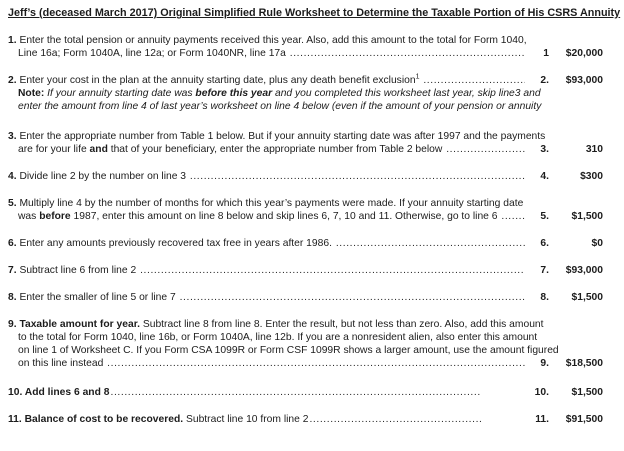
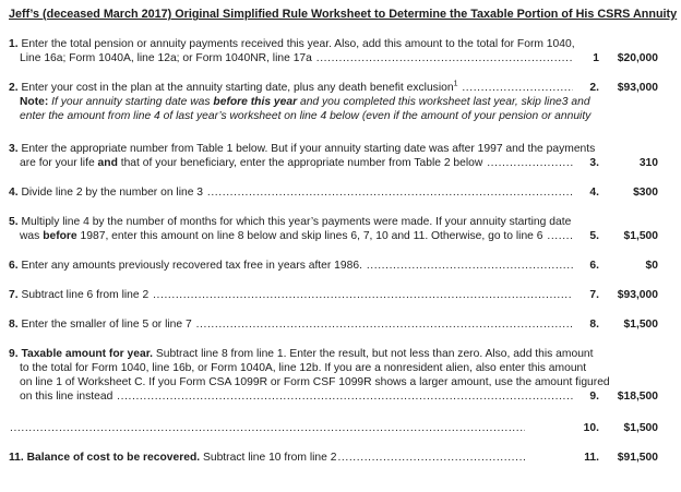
  Jeff’s (deceased March 2017) Original Simplified Rule Worksheet to Determine the Taxable Portion of His CSRS Annuity
  1. Enter the total pension or annuity payments received this year. Also, add this amount to the total for Form 1040,
  Line 16a; Form 1040A, line 12a; or Form 1040NR, line 17a
  1
  $20,000
  2. Enter your cost in the plan at the annuity starting date, plus any death benefit exclusion
  2.
  $93,000
  Note: If your annuity starting date was before this year and you completed this worksheet last year, skip line3 and
  enter the amount from line 4 of last year’s worksheet on line 4 below (even if the amount of your pension or annuity
  3. Enter the appropriate number from Table 1 below. But if your annuity starting date was after 1997 and the payments
  are for your life and that of your beneficiary, enter the appropriate number from Table 2 below
  3.
  310
  4. Divide line 2 by the number on line 3
  4.
  $300
  5. Multiply line 4 by the number of months for which this year’s payments were made. If your annuity starting date
  was before 1987, enter this amount on line 8 below and skip lines 6, 7, 10 and 11. Otherwise, go to line 6
  5.
  $1,500
  6. Enter any amounts previously recovered tax free in years after 1986.
  6.
  $0
  7. Subtract line 6 from line 2
  7.
  $93,000
  8. Enter the smaller of line 5 or line 7
  8.
  $1,500
- 9. Taxable amount for year. Subtract line 8 from line 8. Enter the result, but not less than zero. Also, add this amount
+ 9. Taxable amount for year. Subtract line 8 from line 1. Enter the result, but not less than zero. Also, add this amount
  to the total for Form 1040, line 16b, or Form 1040A, line 12b. If you are a nonresident alien, also enter this amount
  on line 1 of Worksheet C. If you Form CSA 1099R or Form CSF 1099R shows a larger amount, use the amount figured
  on this line instead
  9.
  $18,500
- 10. Add lines 6 and 8
  10.
  $1,500
  11. Balance of cost to be recovered. Subtract line 10 from line 2
  11.
  $91,500
